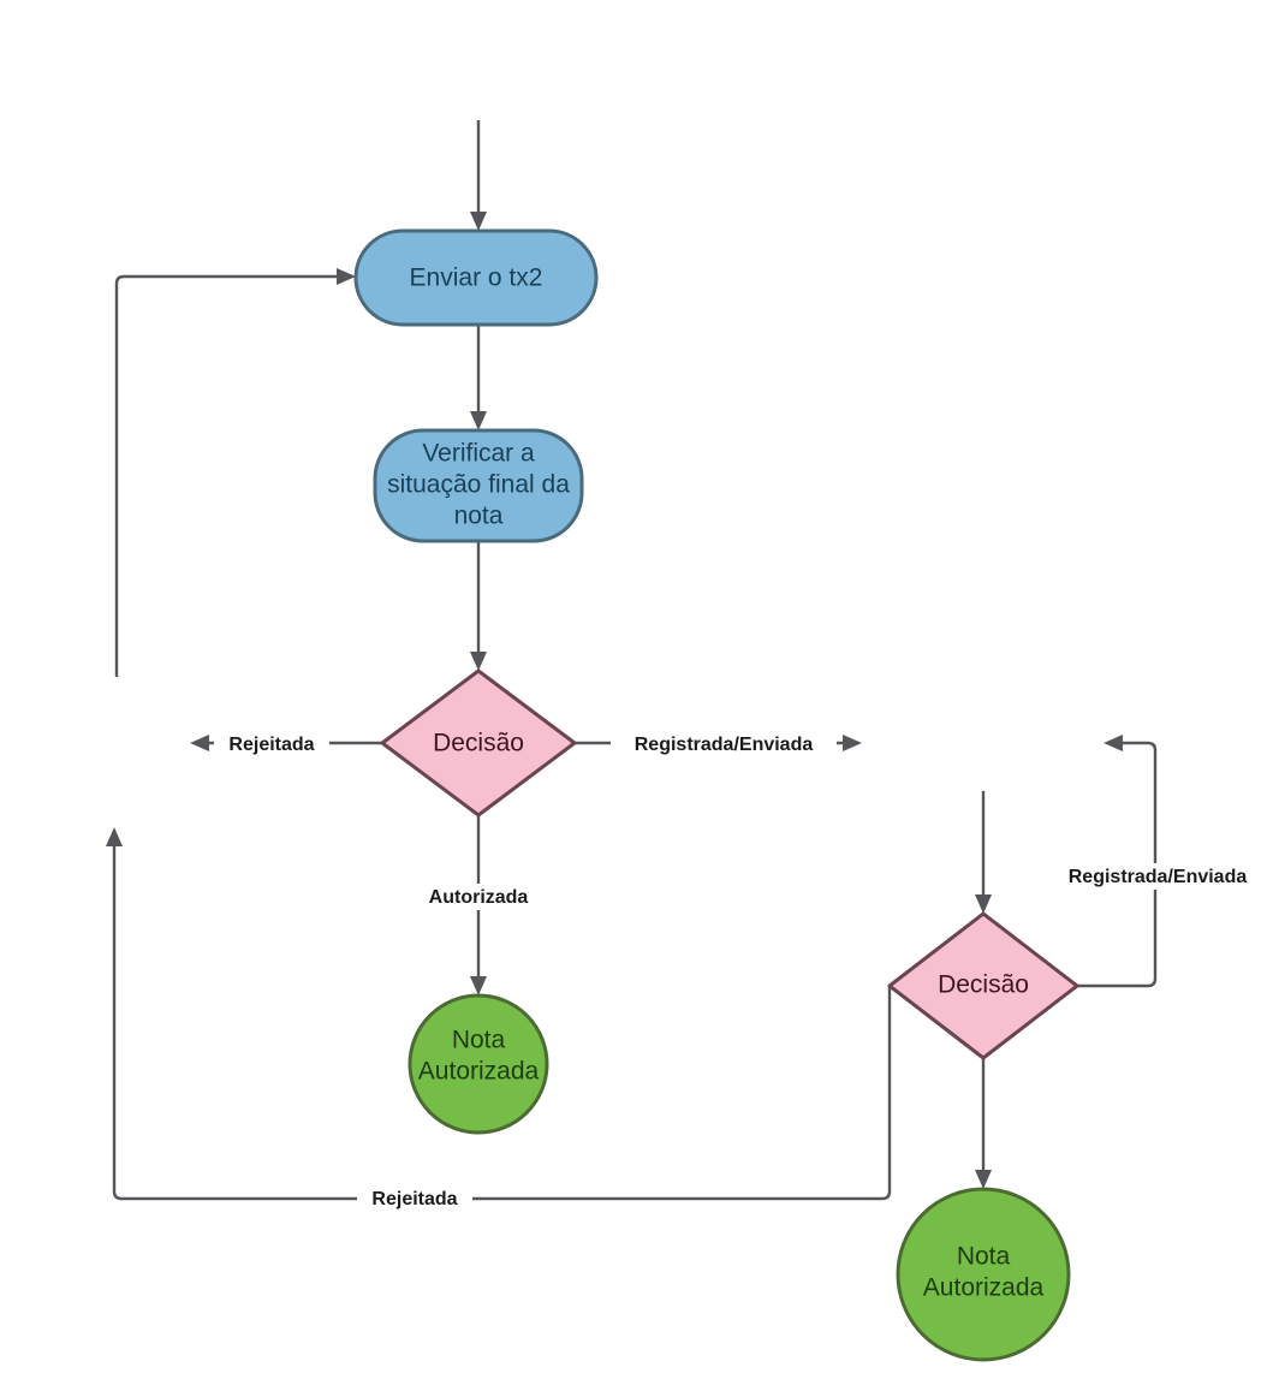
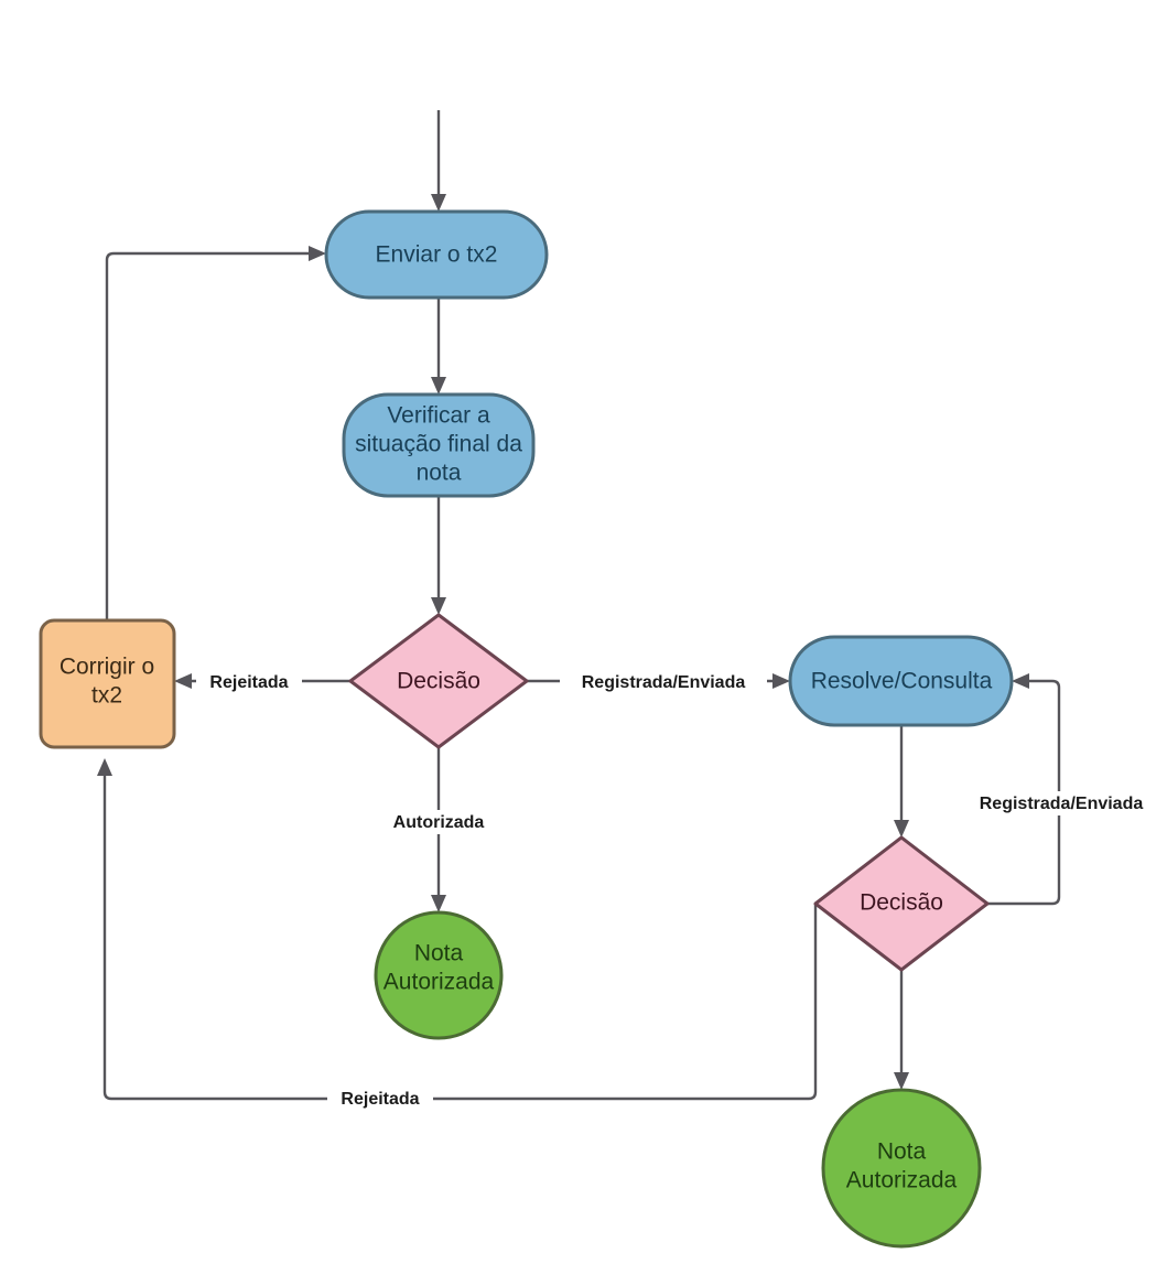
  Rejeitada
  Registrada/Enviada
  Autorizada
  Registrada/Enviada
  Rejeitada
  Enviar o tx2
  Verificar a
  situação final da
  nota
  Decisão
+ Corrigir o
+ tx2
+ Resolve/Consulta
  Decisão
  Nota
  Autorizada
  Nota
  Autorizada
